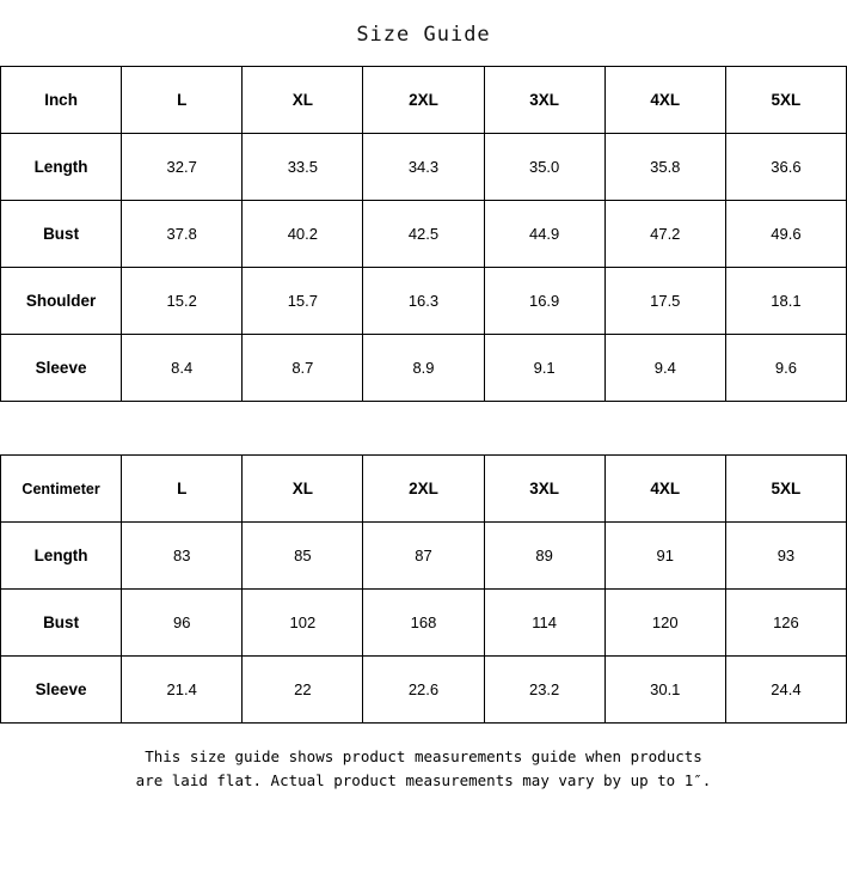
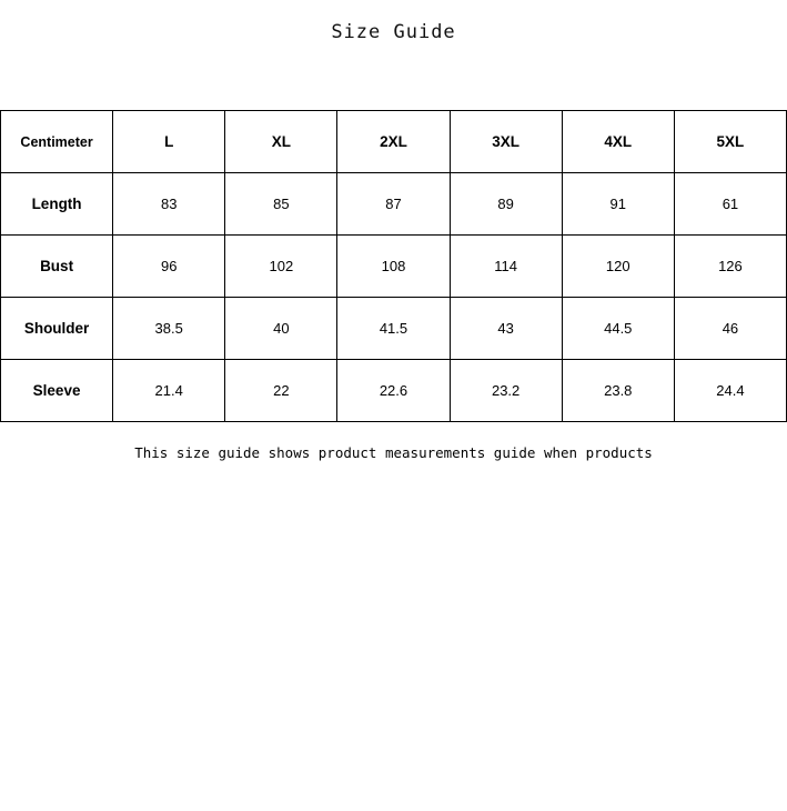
  Size Guide
- Inch	L	XL	2XL	3XL	4XL	5XL
- Length	32.7	33.5	34.3	35.0	35.8	36.6
- Bust	37.8	40.2	42.5	44.9	47.2	49.6
- Shoulder	15.2	15.7	16.3	16.9	17.5	18.1
- Sleeve	8.4	8.7	8.9	9.1	9.4	9.6
  Centimeter	L	XL	2XL	3XL	4XL	5XL
- Length	83	85	87	89	91	93
+ Length	83	85	87	89	91	61
- Bust	96	102	168	114	120	126
+ Bust	96	102	108	114	120	126
+ Shoulder	38.5	40	41.5	43	44.5	46
- Sleeve	21.4	22	22.6	23.2	30.1	24.4
+ Sleeve	21.4	22	22.6	23.2	23.8	24.4
  This size guide shows product measurements guide when products
- are laid flat. Actual product measurements may vary by up to 1″.
